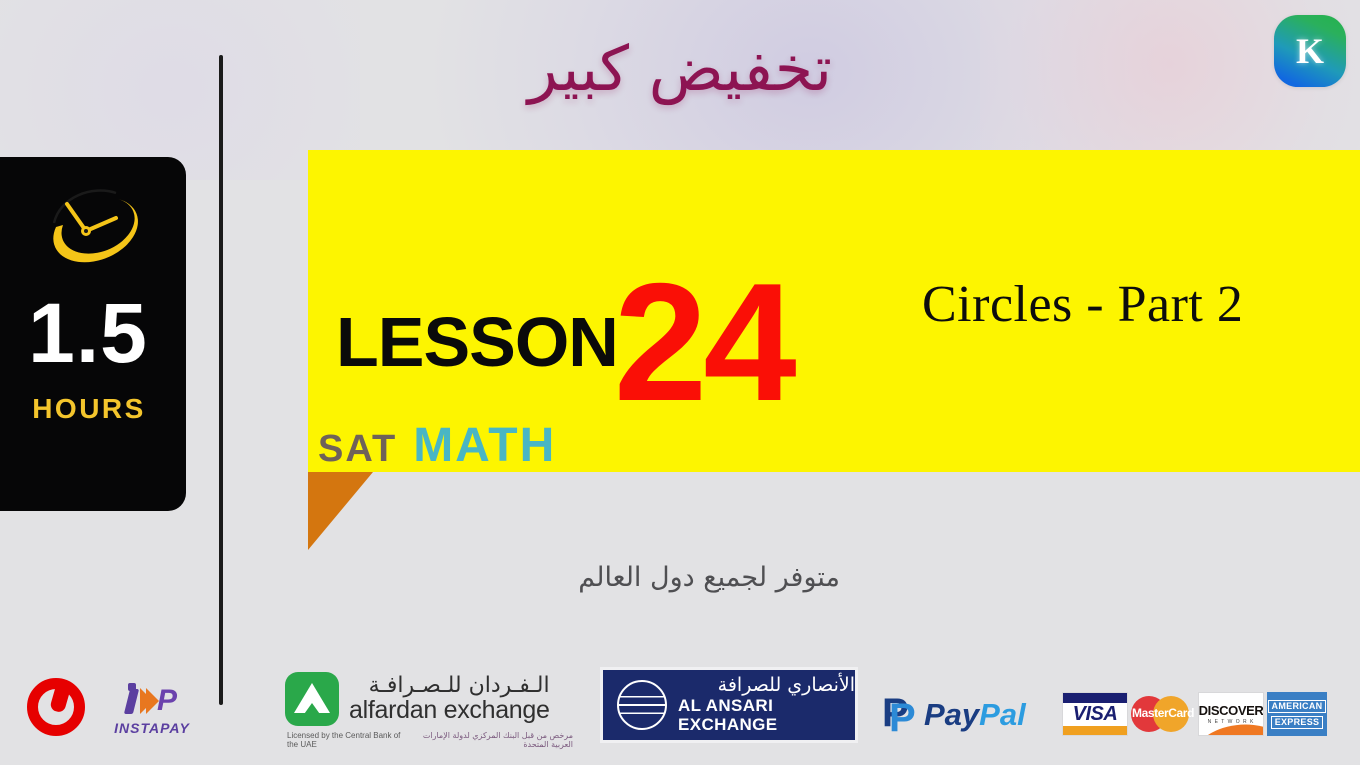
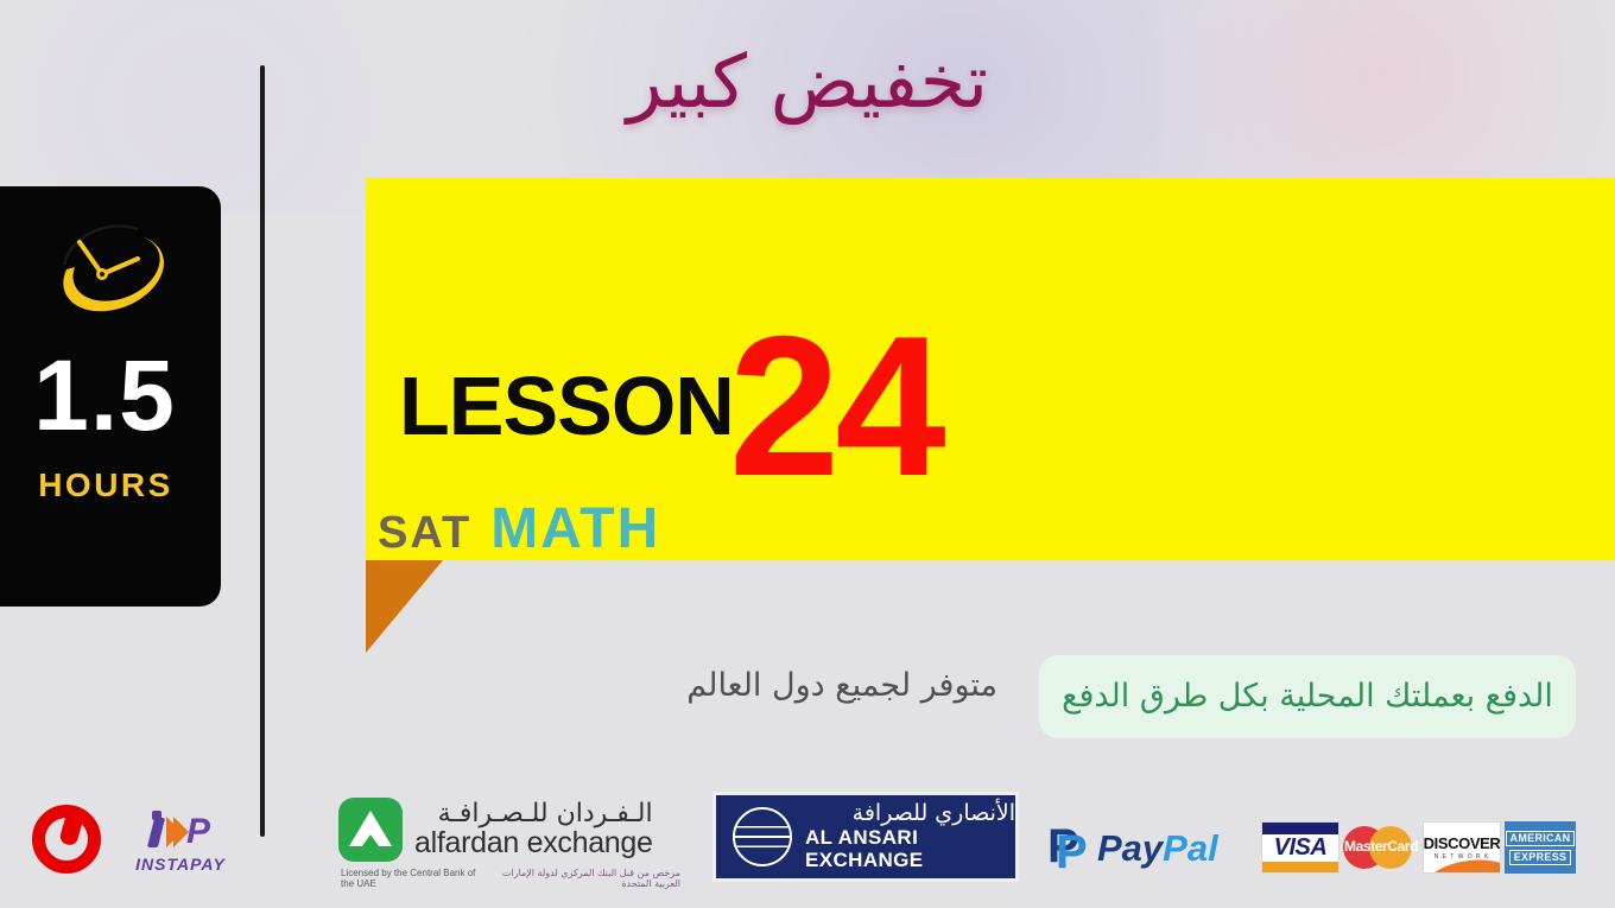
- K
  تخفيض كبير
  1.5
  HOURS
  LESSON
  24
- Circles - Part 2
  SAT
  MATH
  متوفر لجميع دول العالم
+ الدفع بعملتك المحلية بكل طرق الدفع
  P
  INSTAPAY
  الـفـردان للـصـرافـة
  alfardan exchange
  Licensed by the Central Bank of the UAE
  مرخص من قبل البنك المركزي لدولة الإمارات العربية المتحدة
  الأنصاري للصرافة
  AL ANSARI EXCHANGE
  P
  P
  PayPal
  VISA
  MasterCard
  DISCOVER
  AMERICAN
  EXPRESS
